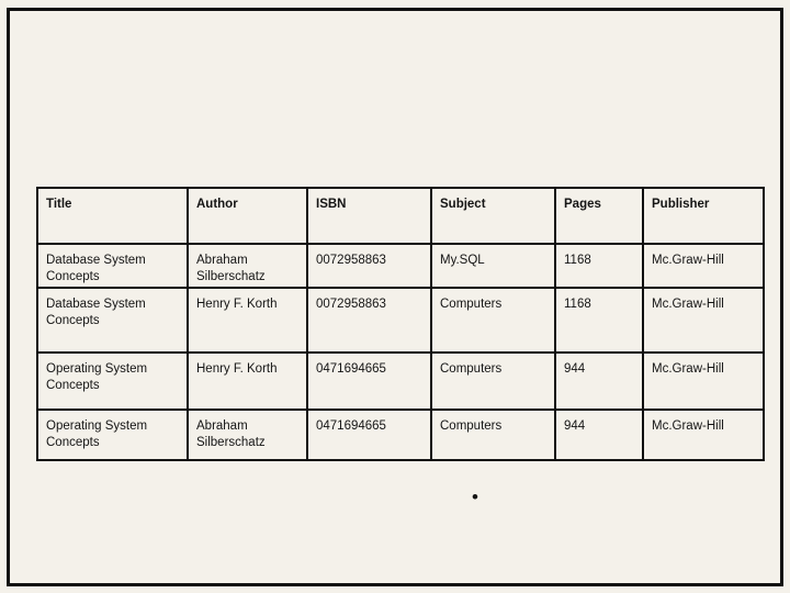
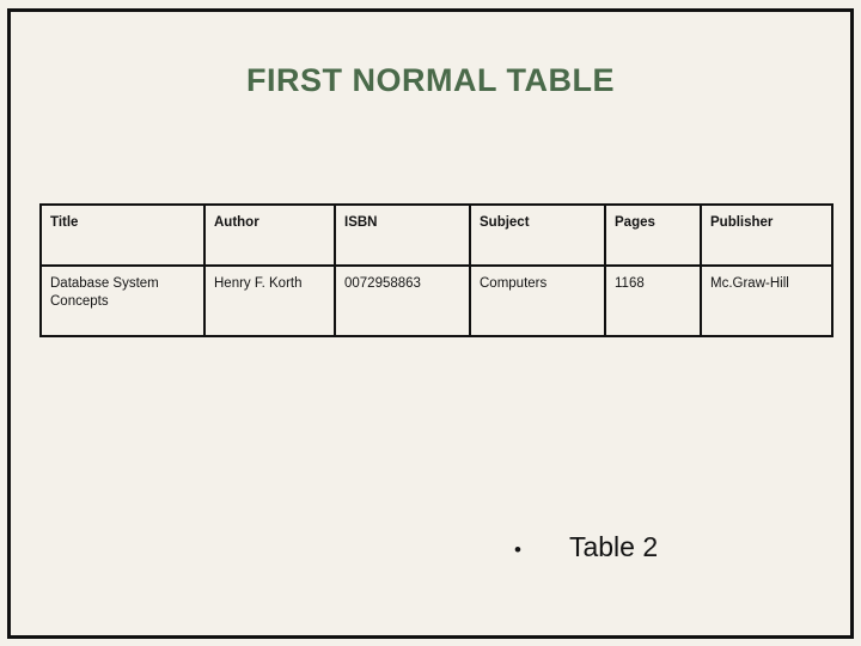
+ FIRST NORMAL TABLE
  Title	Author	ISBN	Subject	Pages	Publisher
- Database System Concepts	Abraham Silberschatz	0072958863	My.SQL	1168	Mc.Graw-Hill
  Database System Concepts	Henry F. Korth	0072958863	Computers	1168	Mc.Graw-Hill
- Operating System Concepts	Henry F. Korth	0471694665	Computers	944	Mc.Graw-Hill
- Operating System Concepts	Abraham Silberschatz	0471694665	Computers	944	Mc.Graw-Hill
  •
+ Table 2
